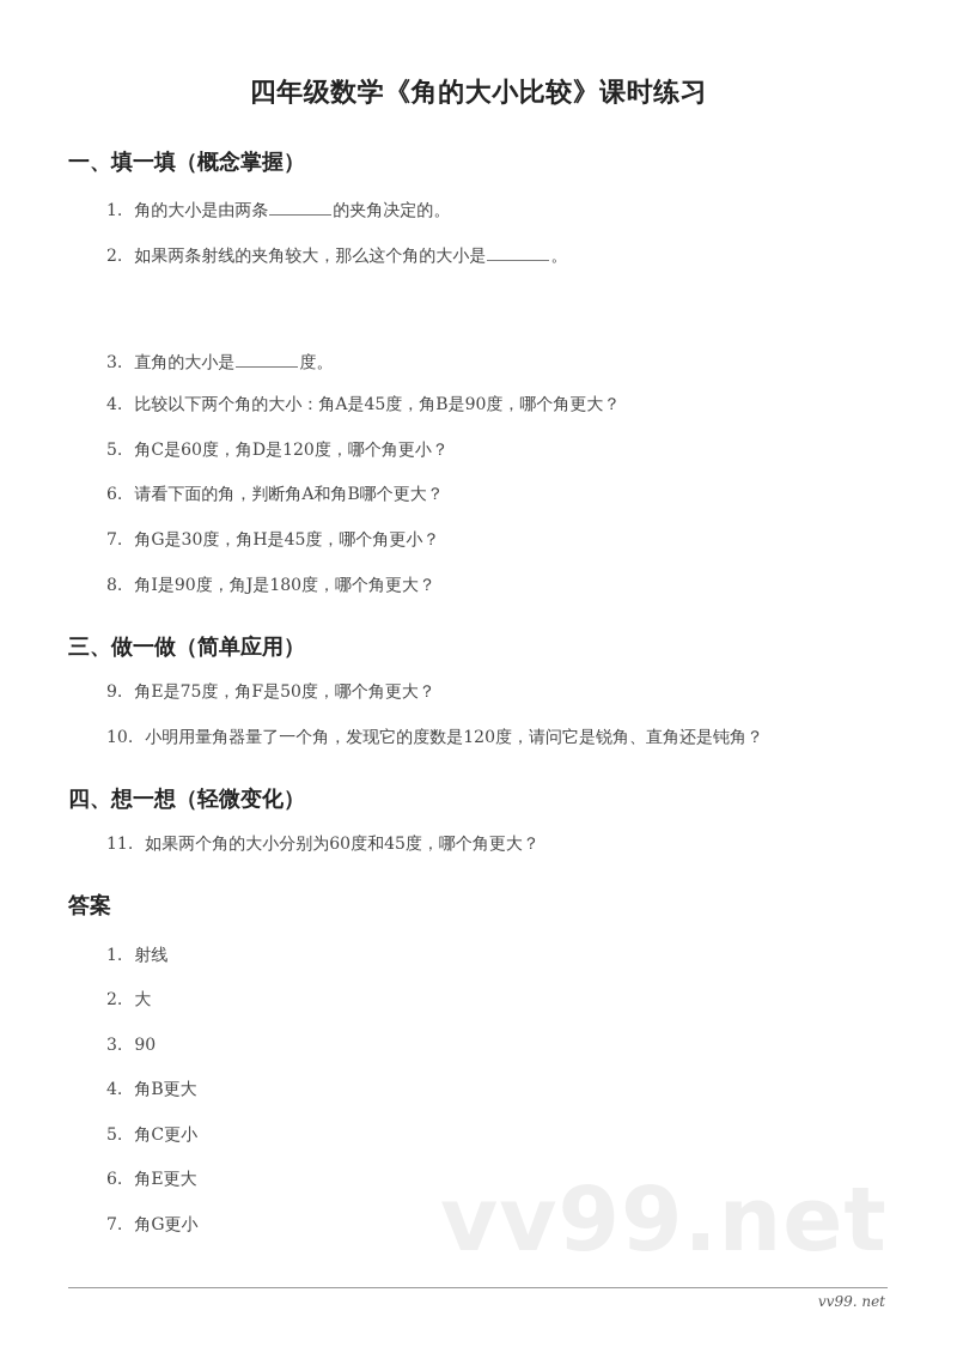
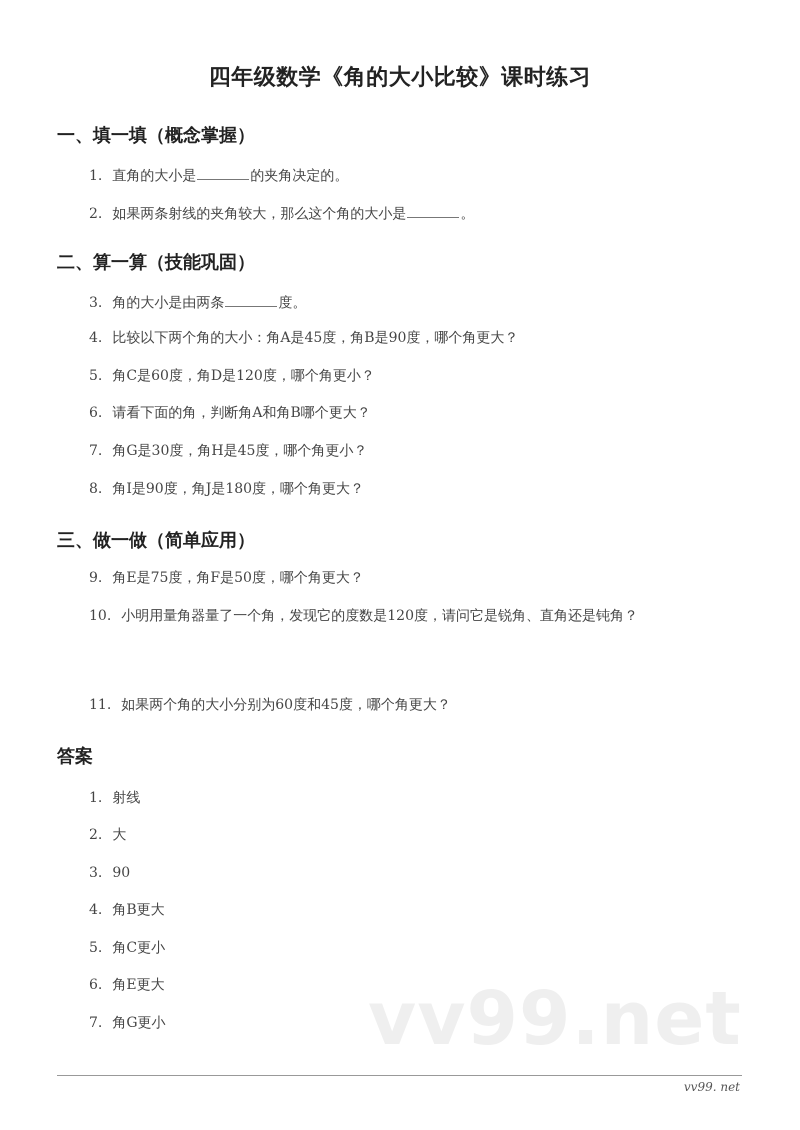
  四年级数学《角的大小比较》课时练习
  一、填一填（概念掌握）
- 1. 角的大小是由两条 的夹角决定的。
+ 1. 直角的大小是 的夹角决定的。
  2. 如果两条射线的夹角较大，那么这个角的大小是 。
+ 二、算一算（技能巩固）
- 3. 直角的大小是 度。
+ 3. 角的大小是由两条 度。
  4. 比较以下两个角的大小：角A是45度，角B是90度，哪个角更大？
  5. 角C是60度，角D是120度，哪个角更小？
  6. 请看下面的角，判断角A和角B哪个更大？
  7. 角G是30度，角H是45度，哪个角更小？
  8. 角I是90度，角J是180度，哪个角更大？
  三、做一做（简单应用）
  9. 角E是75度，角F是50度，哪个角更大？
  10. 小明用量角器量了一个角，发现它的度数是120度，请问它是锐角、直角还是钝角？
- 四、想一想（轻微变化）
  11. 如果两个角的大小分别为60度和45度，哪个角更大？
  答案
  1. 射线
  2. 大
  3. 90
  4. 角B更大
  5. 角C更小
  6. 角E更大
  7. 角G更小
  vv99. net
